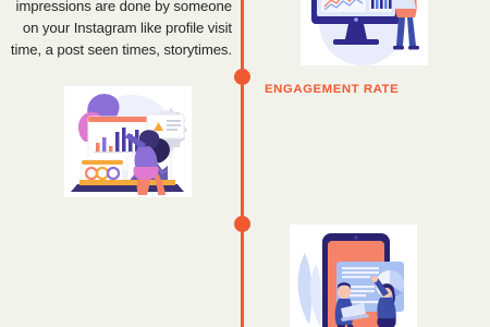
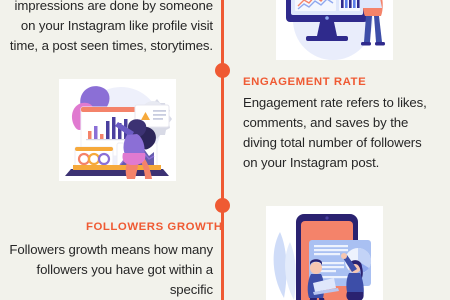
  impressions are done by someone on your Instagram like profile visit time, a post seen times, storytimes.
  ENGAGEMENT RATE
+ Engagement rate refers to likes, comments, and saves by the diving total number of followers on your Instagram post.
+ FOLLOWERS GROWTH
+ Followers growth means how many followers you have got within a specific
